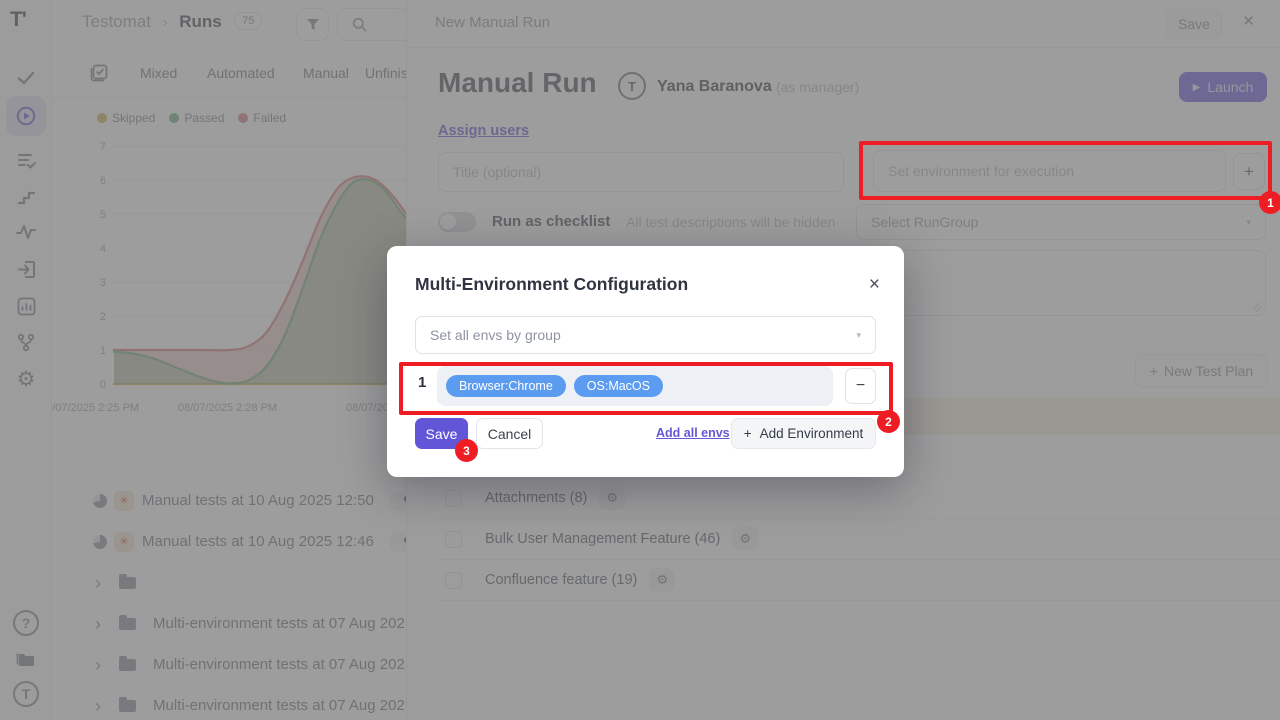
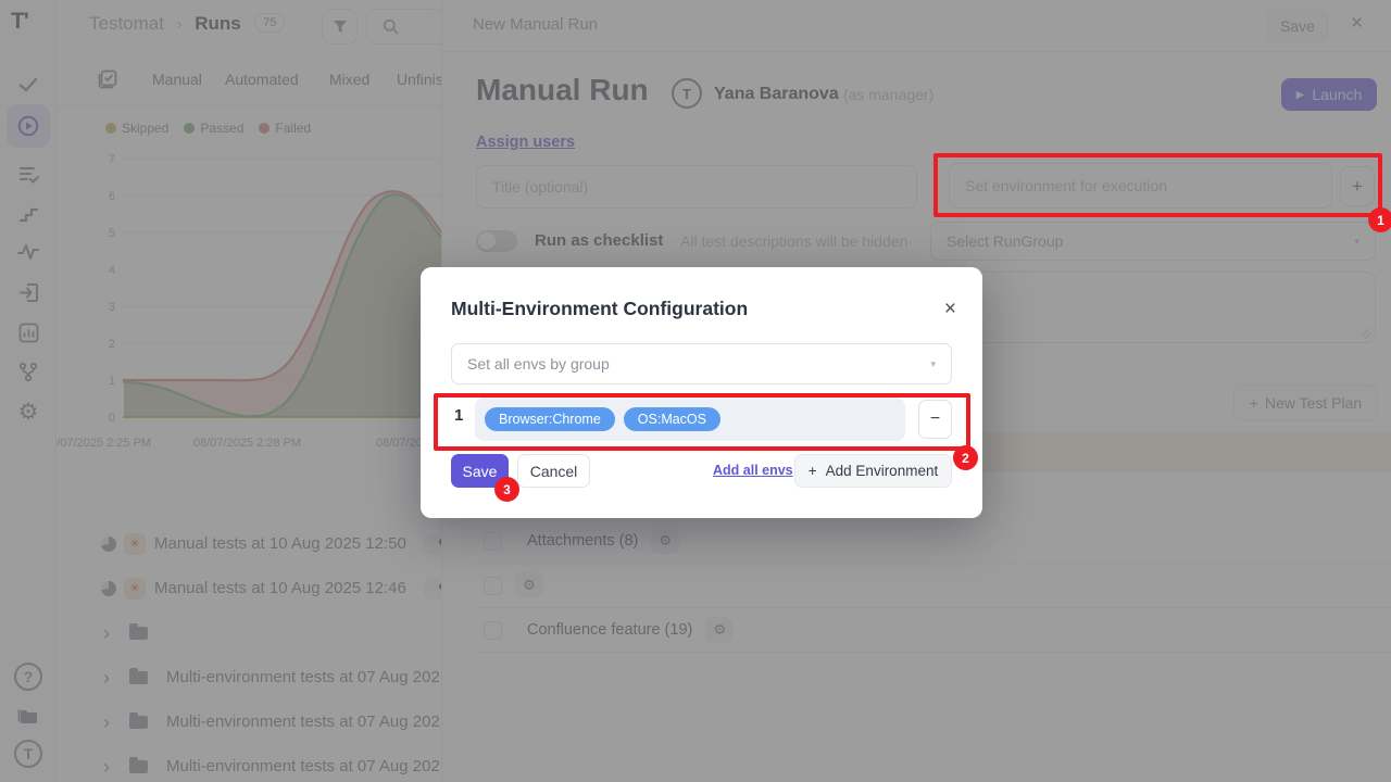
  T'
  ⚙
  ?
  T
  Testomat Runs 75
- Mixed
+ Manual
  Automated
- Manual
+ Mixed
  Unfinis
  Skipped
  Passed
  Failed
  0
  1
  2
  3
  4
  5
  6
  7
  /07/2025 2:25 PM
  08/07/2025 2:28 PM
  ✳
  Manual tests at 10 Aug 2025 12:50
  ✳
  Manual tests at 10 Aug 2025 12:46
  ›
  ›
  Multi-environment tests at 07 Aug 202
  ›
  Multi-environment tests at 07 Aug 202
  ›
  Multi-environment tests at 07 Aug 202
  New Manual Run
  Save
  ×
  Manual Run
  T
  Yana Baranova
  (as manager)
  ▶
  Launch
  Assign users
  Title (optional)
  Set environment for execution
  +
  Run as checklist
  All test descriptions will be hidden
  Select RunGroup
  ▾
  +
  New Test Plan
  Attachments (8)
  ⚙
- Bulk User Management Feature (46)
  ⚙
  Confluence feature (19)
  ⚙
  Multi-Environment Configuration
  ×
  Set all envs by group
  ▾
  1
  Browser:Chrome
  OS:MacOS
  −
  Save
  Cancel
  Add all envs
  +
  Add Environment
  1
  2
  3
